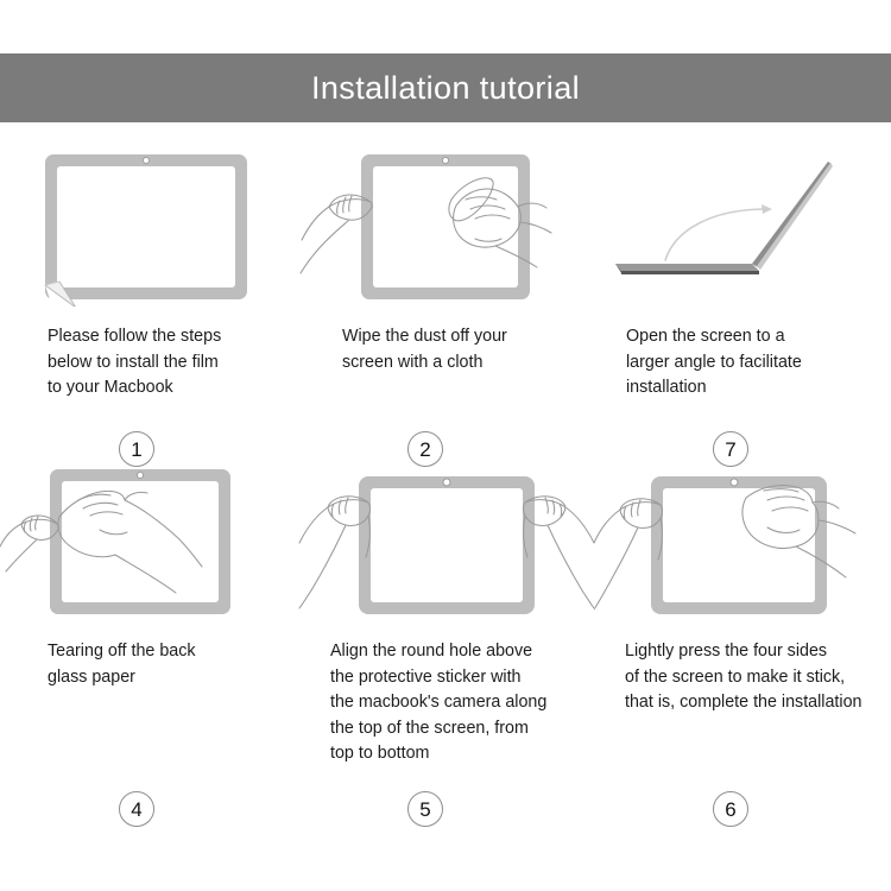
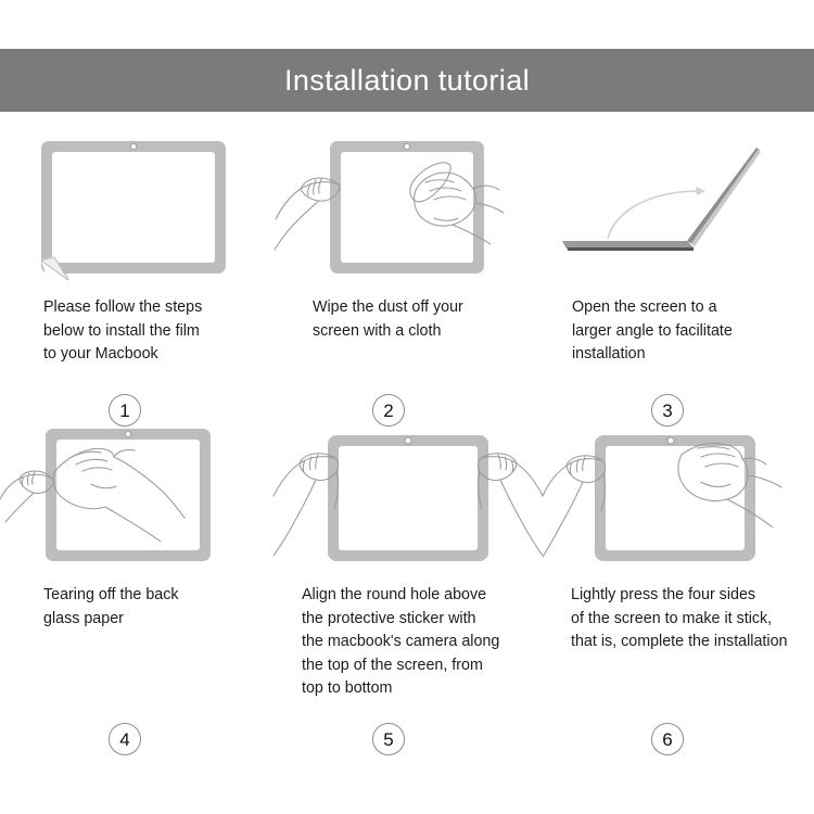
  Installation tutorial
  Please follow the steps
  below to install the film
  to your Macbook
  Wipe the dust off your
  screen with a cloth
  Open the screen to a
  larger angle to facilitate
  installation
  Tearing off the back
  glass paper
  Align the round hole above
  the protective sticker with
  the macbook's camera along
  the top of the screen, from
  top to bottom
  Lightly press the four sides
  of the screen to make it stick,
  that is, complete the installation
  1
  2
- 7
+ 3
  4
  5
  6
